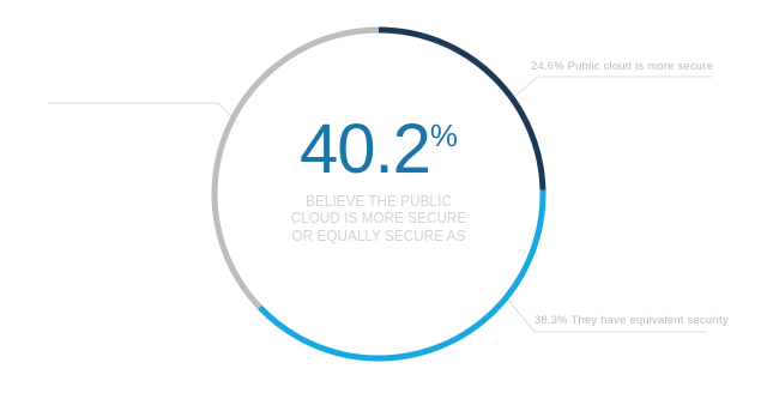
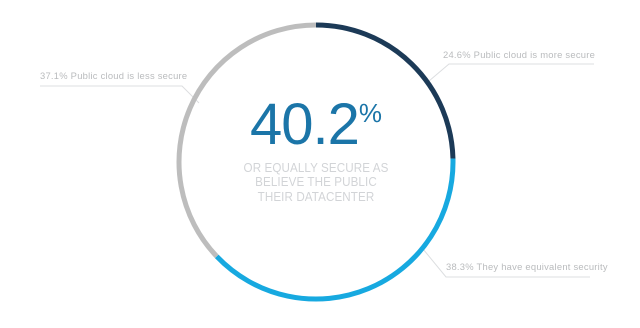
  40.2%
- BELIEVE THE PUBLIC
+ OR EQUALLY SECURE AS
- CLOUD IS MORE SECURE
- OR EQUALLY SECURE AS
+ BELIEVE THE PUBLIC
+ THEIR DATACENTER
+ 37.1% Public cloud is less secure
  24.6% Public cloud is more secure
  38.3% They have equivalent security
